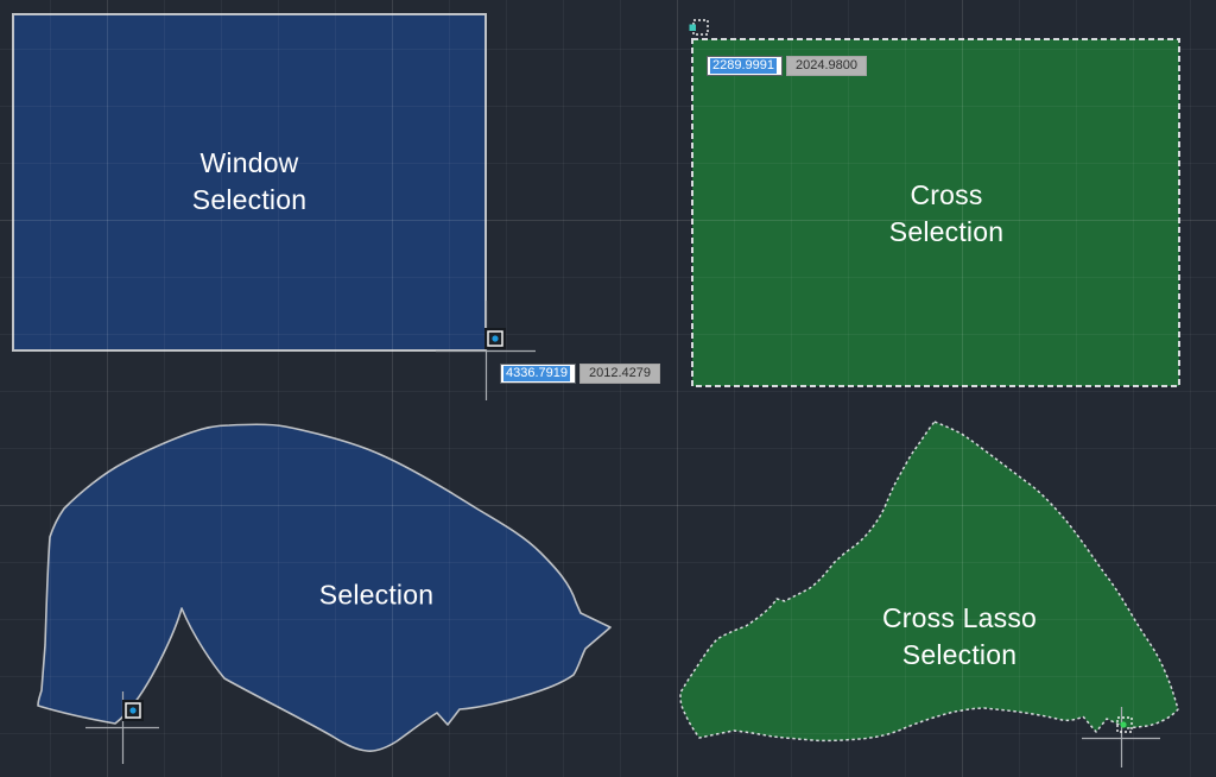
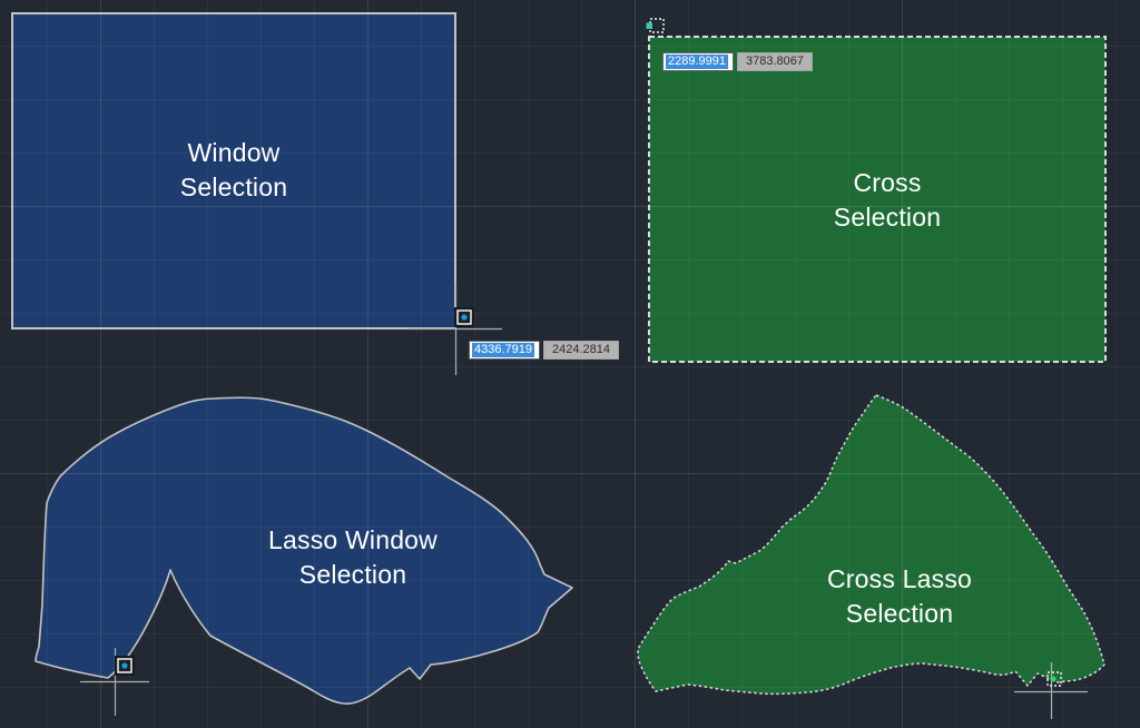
  Window
  Selection
  Cross
  Selection
+ Lasso Window
  Selection
  Cross Lasso
  Selection
  4336.7919
- 2012.4279
+ 2424.2814
  2289.9991
- 2024.9800
+ 3783.8067
